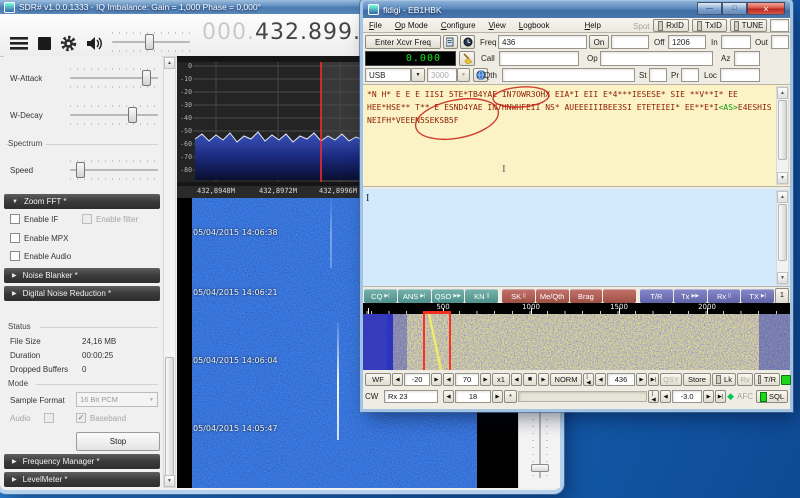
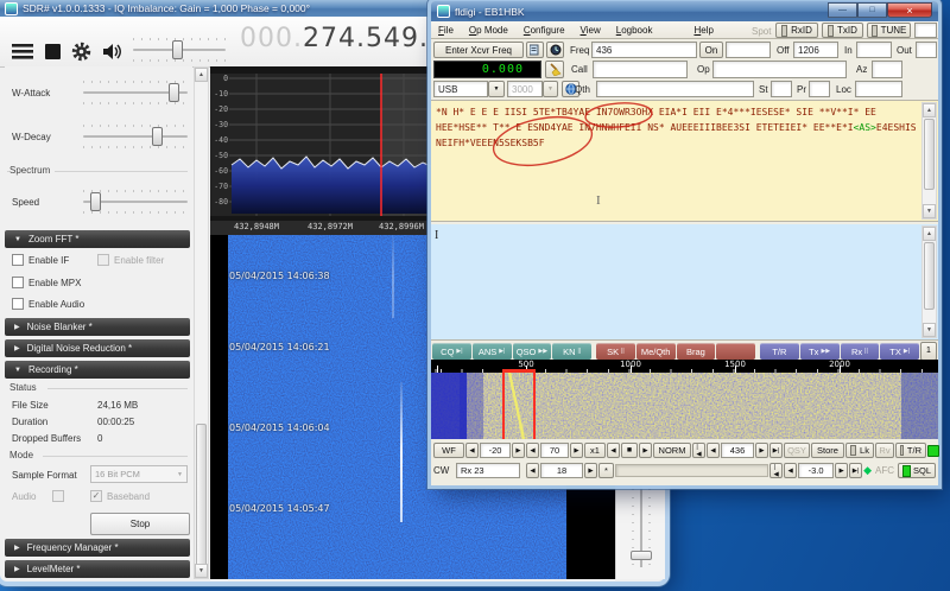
  SDR# v1.0.0.1333 - IQ Imbalance: Gain = 1,000 Phase = 0,000°
- 000.432.899.
+ 000.274.549.
  W-Attack
  W-Decay
  Spectrum
  Speed
  Zoom FFT *
  Enable IF
  Enable filter
  Enable MPX
  Enable Audio
  Noise Blanker *
  Digital Noise Reduction *
+ Recording *
  Status
  File Size
  24,16 MB
  Duration
  00:00:25
  Dropped Buffers
  0
  Mode
  Sample Format
  16 Bit PCM
  Audio
  ✓
  Baseband
  Stop
  Frequency Manager *
  LevelMeter *
  0
  -10
  -20
  -30
  -40
  -50
  -60
  -70
  -80
  432,8948M
  432,8972M
  432,8996M
  05/04/2015 14:06:38
  05/04/2015 14:06:21
  05/04/2015 14:06:04
  05/04/2015 14:05:47
  fldigi - EB1HBK
  ×
  File
  Op Mode
  Configure
  View
  Logbook
  Help
  Spot
  RxID
  TxID
  TUNE
  Enter Xcvr Freq
  Freq
  436
  On
  Off
  1206
  In
  Out
  0.000
  Call
  Op
  Az
  USB
  3000
  Qth
  St
  Pr
  Loc
  *N H* E E E IISI 5TE*TB4YAE IN7OWR3OHX EIA*I EII E*4***IESESE* SIE **V**I* EE
  HEE*HSE** T** E ESND4YAE IN7HNWHFEII NS* AUEEEIIIBEE3SI ETETEIEI* EE**E*I<AS>E4ESHIS
  NEIFH*VEEEN5SEKSB5F
  I
  I
  CQ
  ANS
  QSO
  KN
  SK
  Me/Qth
  Brag
  T/R
  Tx
  Rx
  TX
  500
  1000
  1500
  2000
  WF
  -20
  70
  x1
  NORM
  436
  QSY
  Store
  Lk
  Rv
  T/R
  CW
  Rx 23
  18
  *
  -3.0
  ◆
  AFC
  SQL
